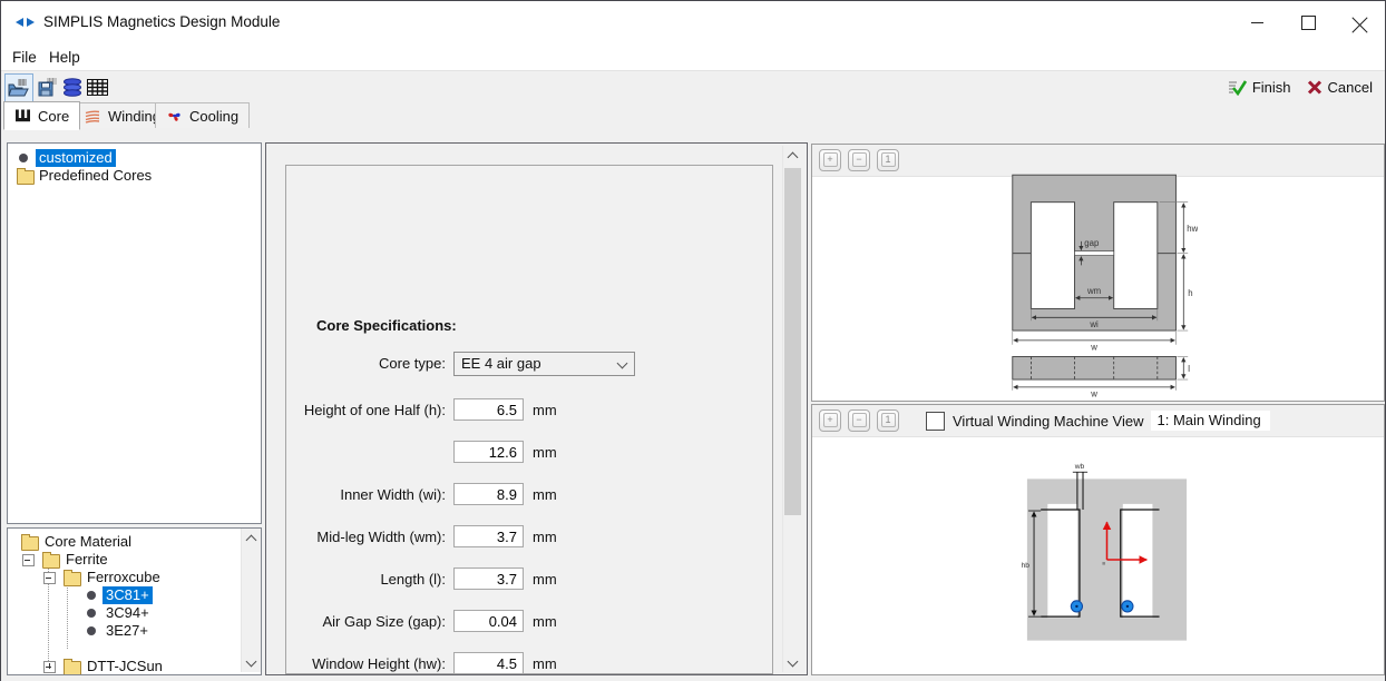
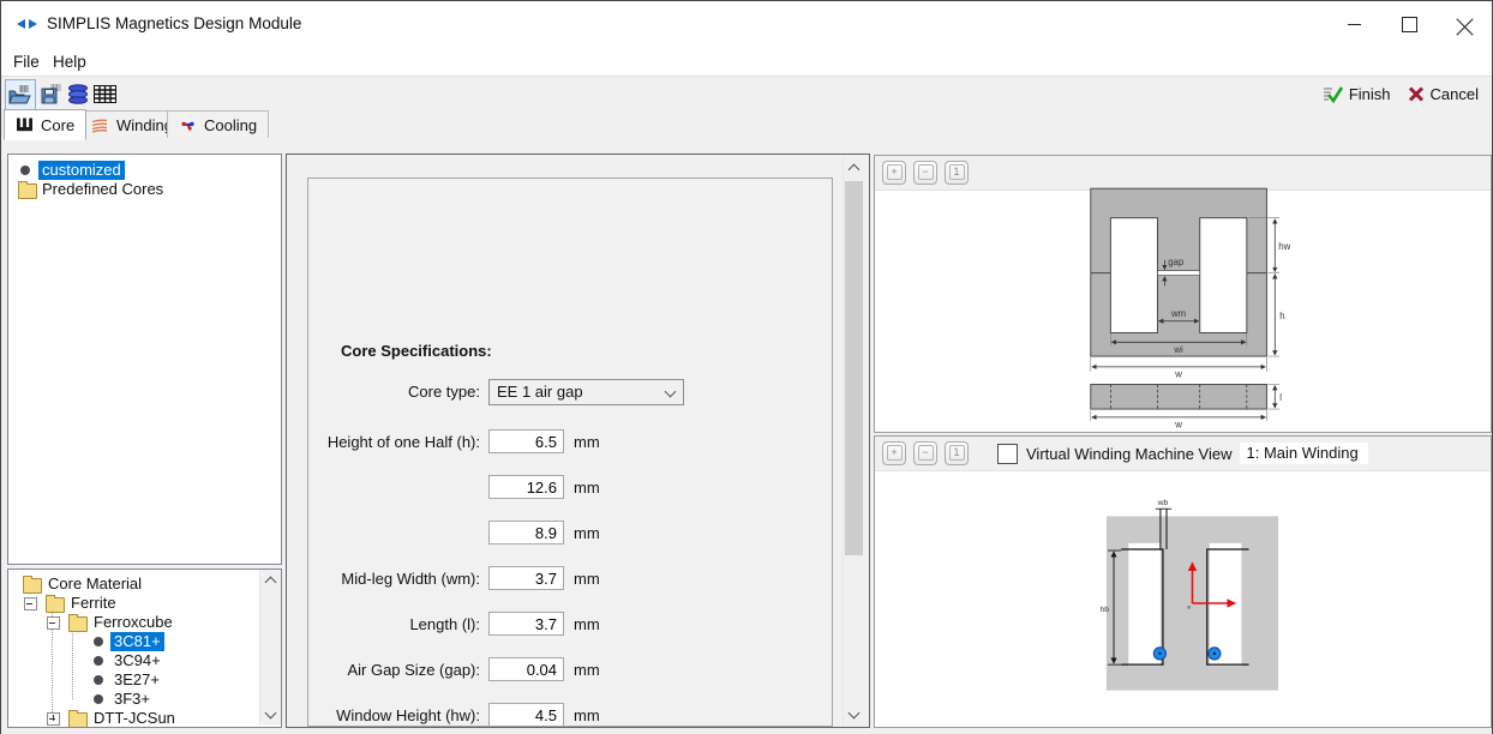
  SIMPLIS Magnetics Design Module
  File
  Help
  Finish
  Cancel
  Core
  Windin
  Cooling
  customized
  Predefined Cores
  Core Material
  Ferrite
  Ferroxcube
  3C81+
  3C94+
  3E27+
+ 3F3+
  DTT-JCSun
  Core Specifications:
  Core type:
- EE 4 air gap
+ EE 1 air gap
  Height of one Half (h):
  6.5
  mm
  12.6
  mm
- Inner Width (wi):
  8.9
  mm
  Mid-leg Width (wm):
  3.7
  mm
  Length (l):
  3.7
  mm
  Air Gap Size (gap):
  0.04
  mm
  Window Height (hw):
  4.5
  mm
  +
  −
  1
  gap
  hw
  h
  wm
  wi
  w
  l
  w
  +
  −
  1
  Virtual Winding Machine View
  1: Main Winding
